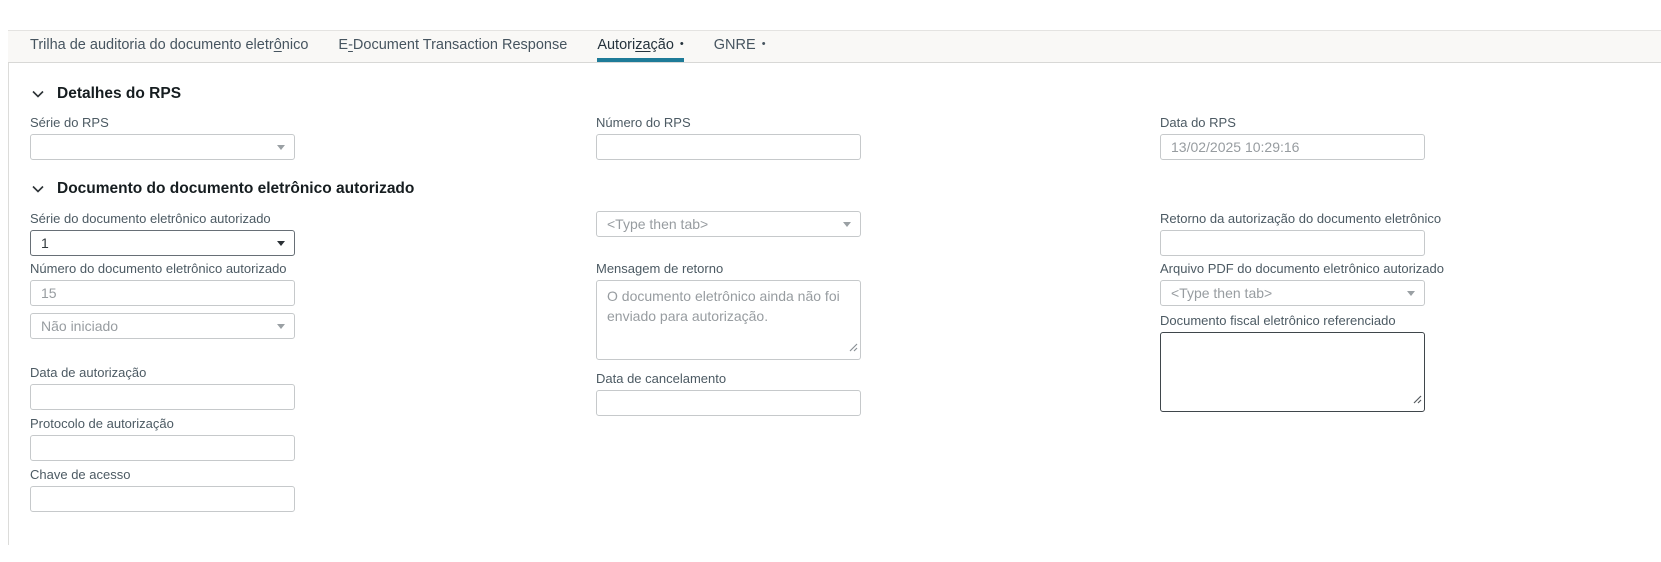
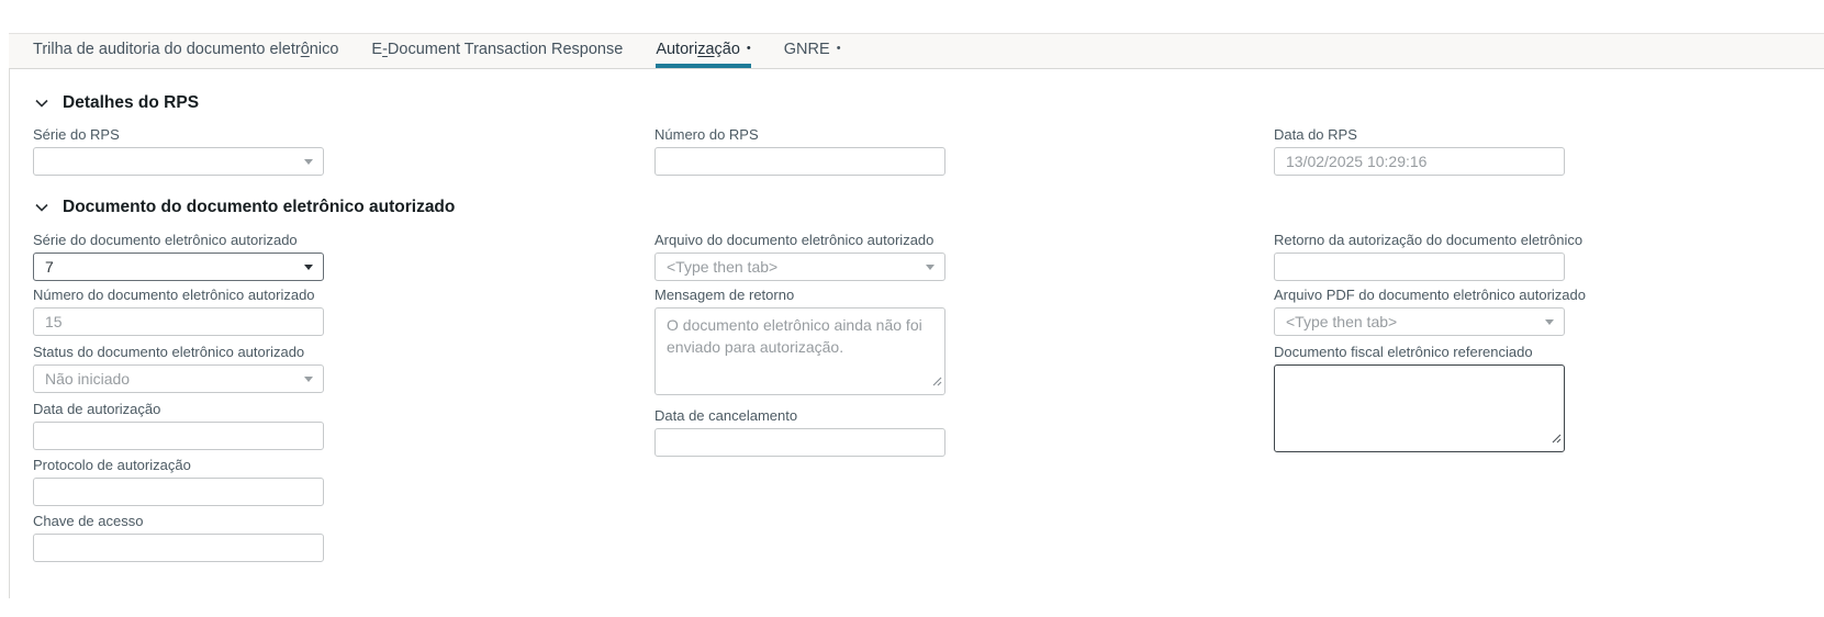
  Trilha de auditoria do documento eletr
  ô
  nico
  E
  -
  Document Transaction Response
  Autori
  za
  ção
  •
  GNRE
  •
  Detalhes do RPS
  Série do RPS
  Número do RPS
  Data do RPS
  13/02/2025 10:29:16
  Documento do documento eletrônico autorizado
  Série do documento eletrônico autorizado
- 1
+ 7
+ Arquivo do documento eletrônico autorizado
  <Type then tab>
  Retorno da autorização do documento eletrônico
  Número do documento eletrônico autorizado
  15
  Mensagem de retorno
  Arquivo PDF do documento eletrônico autorizado
  <Type then tab>
+ Status do documento eletrônico autorizado
  Não iniciado
  Documento fiscal eletrônico referenciado
  Data de autorização
  Data de cancelamento
  Protocolo de autorização
  Chave de acesso
